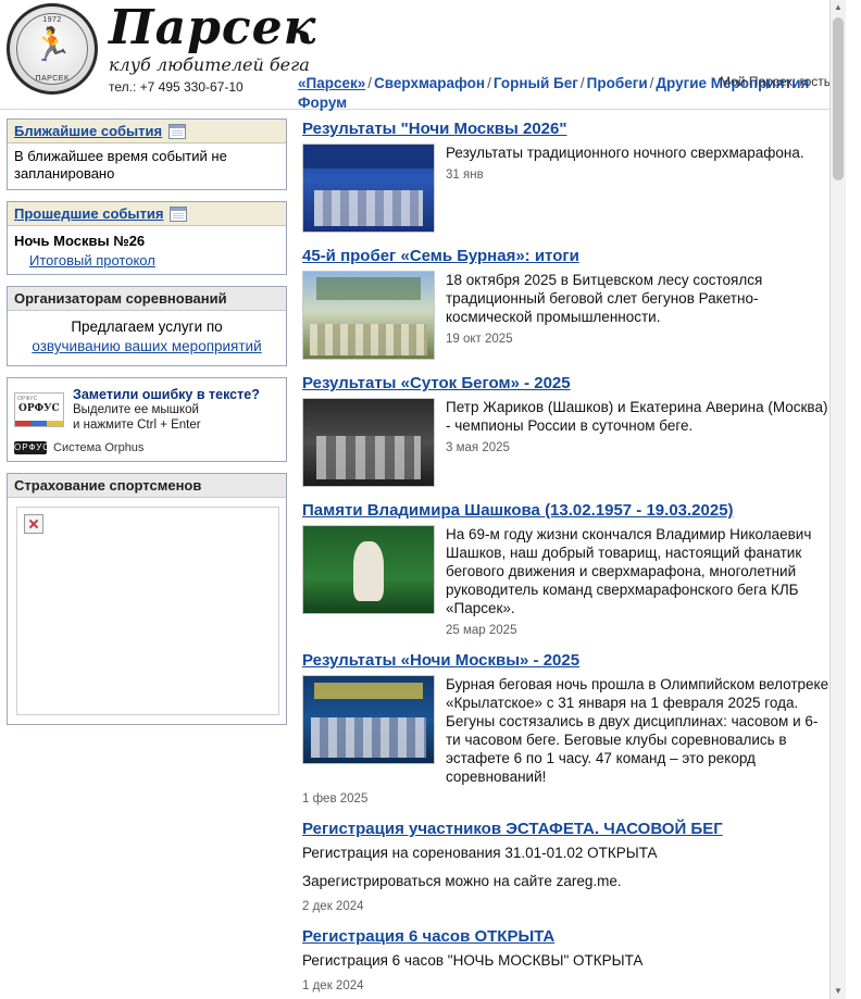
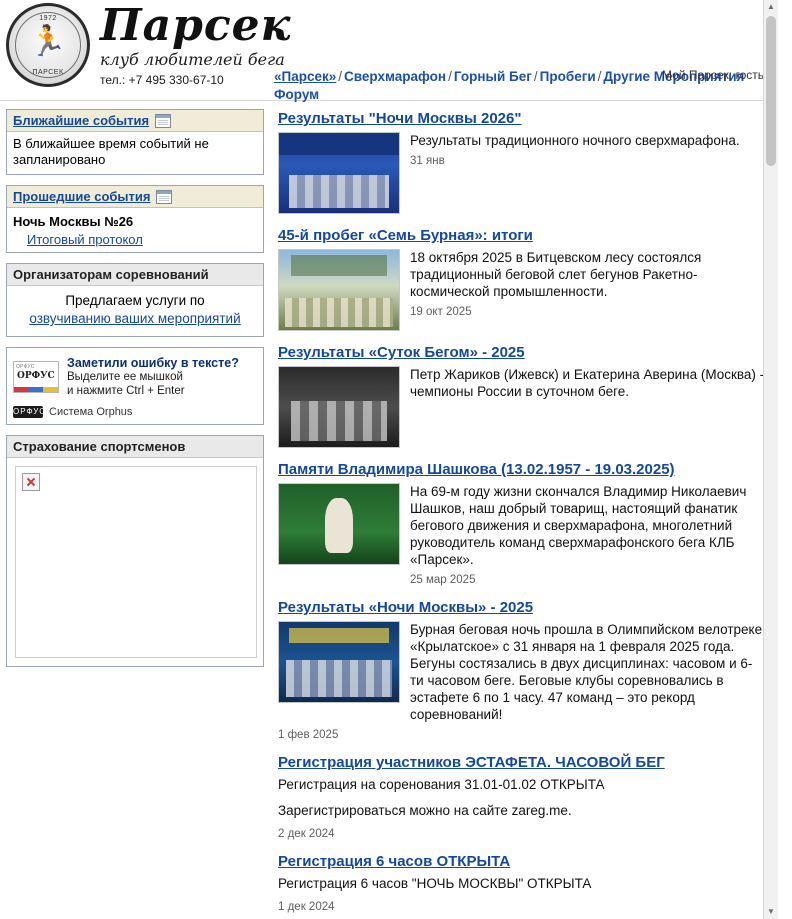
  🏃
  Парсек
  клуб любителей бега
  тел.: +7 495 330-67-10
  «Парсек» / Сверхмарафон / Горный Бег / Пробеги / Другие Мероприятия
  Форум
  Мой Парсек: гость
  Ближайшие события
  В ближайшее время событий не запланировано
  Прошедшие события
  Ночь Москвы №26
  Итоговый протокол
  Организаторам соревнований
  Предлагаем услуги по
  озвучиванию ваших мероприятий
  ОРФУС
  Заметили ошибку в тексте?
  Выделите ее мышкой
  и нажмите Ctrl + Enter
  ОРФУС
  Система Orphus
  Страхование спортсменов
  Результаты "Ночи Москвы 2026"
  Результаты традиционного ночного сверхмарафона.
  31 янв
  45-й пробег «Семь Бурная»: итоги
  18 октября 2025 в Битцевском лесу состоялся традиционный беговой слет бегунов Ракетно-космической промышленности.
  19 окт 2025
  Результаты «Суток Бегом» - 2025
- Петр Жариков (Шашков) и Екатерина Аверина (Москва) - чемпионы России в суточном беге.
+ Петр Жариков (Ижевск) и Екатерина Аверина (Москва) - чемпионы России в суточном беге.
- 3 мая 2025
  Памяти Владимира Шашкова (13.02.1957 - 19.03.2025)
  На 69-м году жизни скончался Владимир Николаевич Шашков, наш добрый товарищ, настоящий фанатик бегового движения и сверхмарафона, многолетний руководитель команд сверхмарафонского бега КЛБ «Парсек».
  25 мар 2025
  Результаты «Ночи Москвы» - 2025
  Бурная беговая ночь прошла в Олимпийском велотреке «Крылатское» с 31 января на 1 февраля 2025 года. Бегуны состязались в двух дисциплинах: часовом и 6-ти часовом беге. Беговые клубы соревновались в эстафете 6 по 1 часу. 47 команд – это рекорд соревнований!
  1 фев 2025
  Регистрация участников ЭСТАФЕТА. ЧАСОВОЙ БЕГ
  Регистрация на соренования 31.01-01.02 ОТКРЫТА
  Зарегистрироваться можно на сайте zareg.me.
  2 дек 2024
  Регистрация 6 часов ОТКРЫТА
  Регистрация 6 часов "НОЧЬ МОСКВЫ" ОТКРЫТА
  1 дек 2024
  ▲
  ▼
